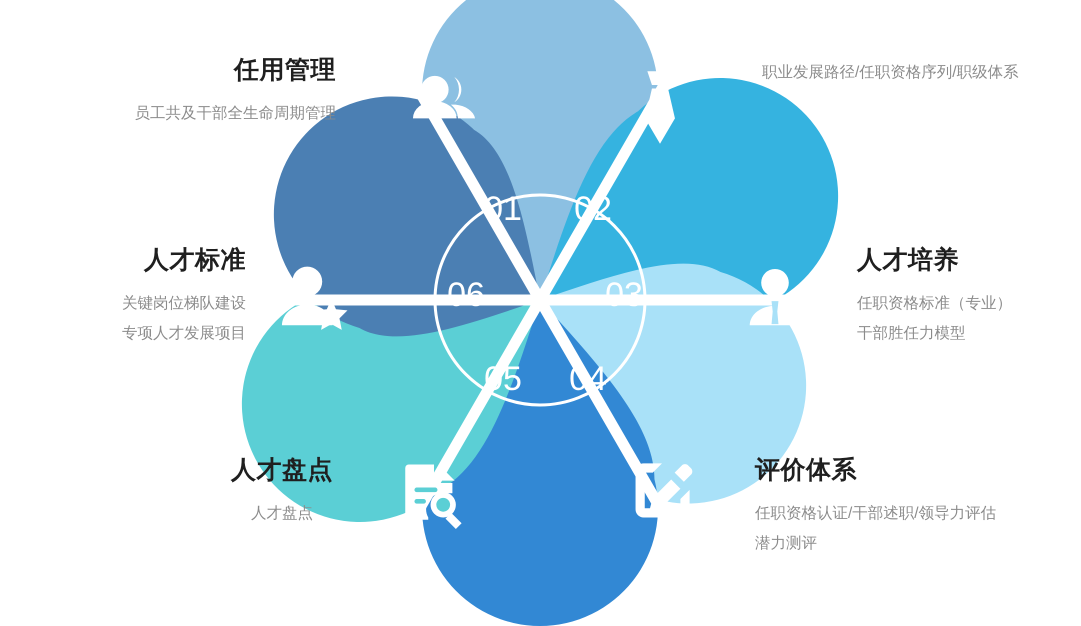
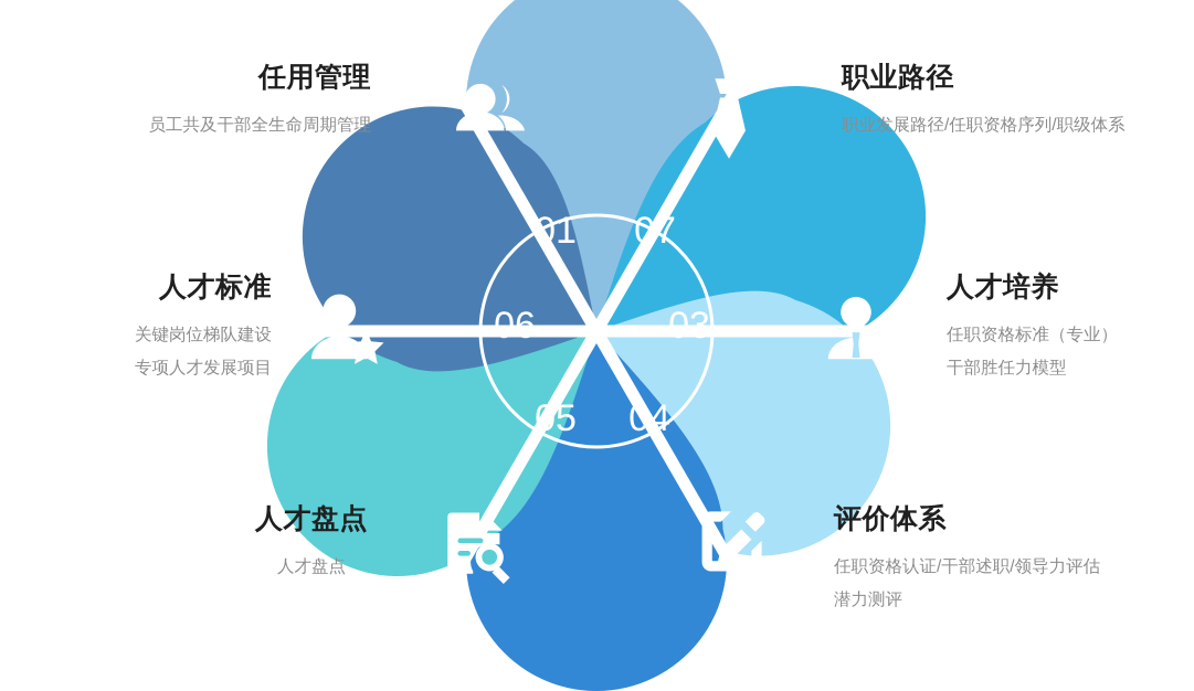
  01
- 02
+ 07
  03
  04
  05
  06
  任用管理
  员工共及干部全生命周期管理
+ 职业路径
  职业发展路径/任职资格序列/职级体系
  人才培养
  任职资格标准（专业）
  干部胜任力模型
  评价体系
  任职资格认证/干部述职/领导力评估
  潜力测评
  人才盘点
  人才盘点
  人才标准
  关键岗位梯队建设
  专项人才发展项目
